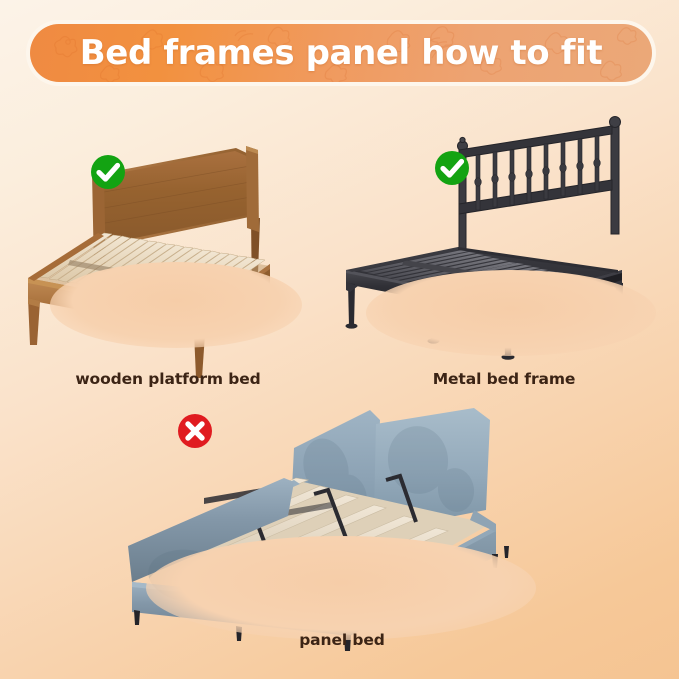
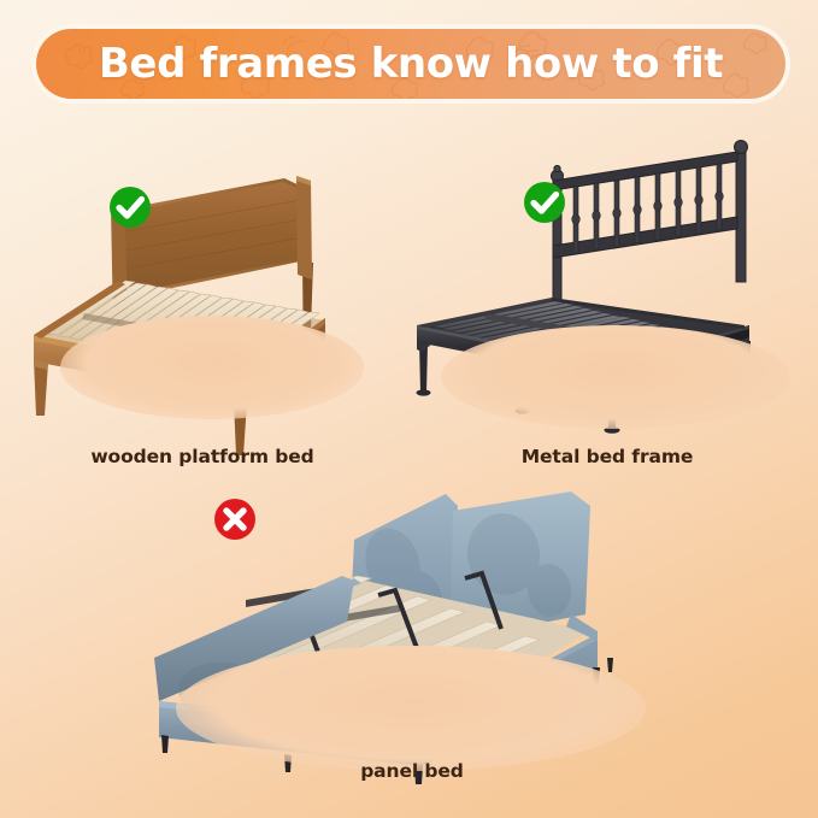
- Bed frames panel how to fit
+ Bed frames know how to fit
  wooden platform bed
  Metal bed frame
  panel bed
